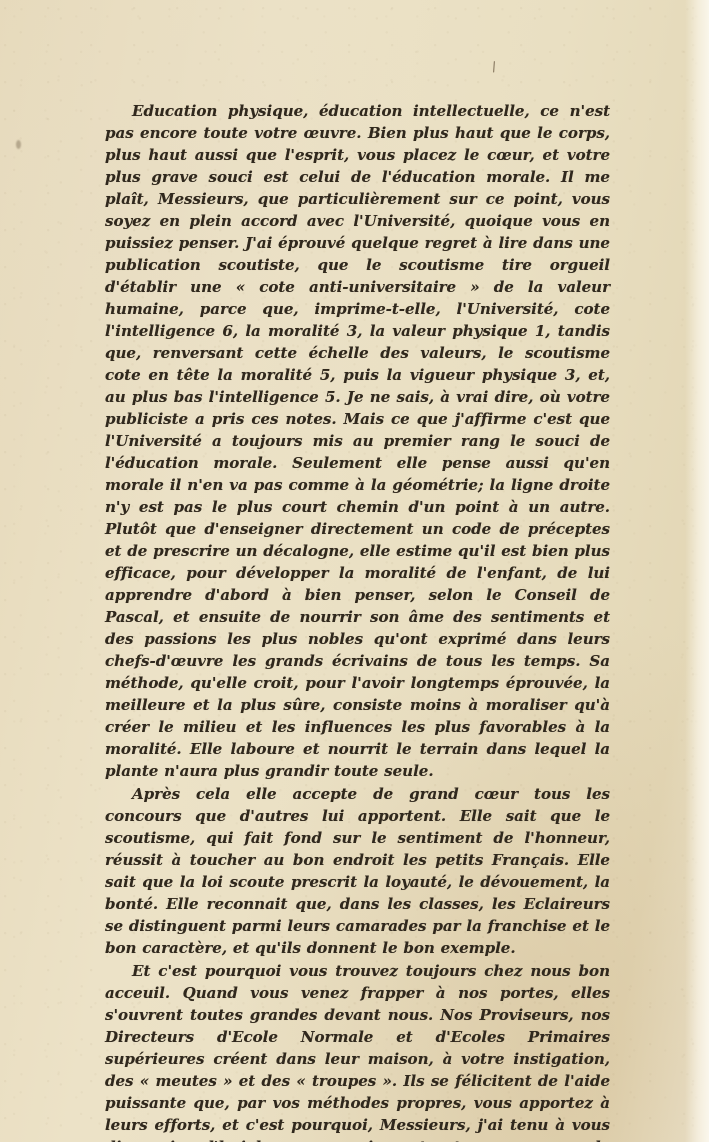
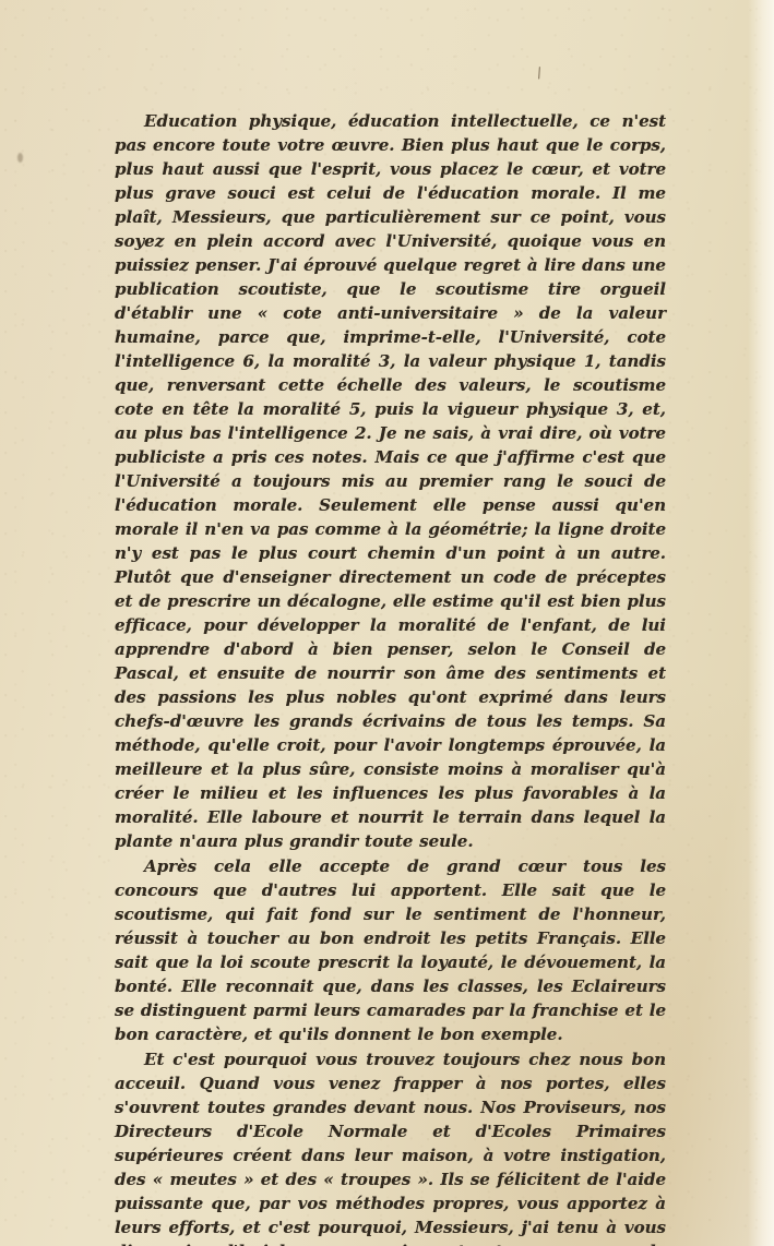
- Education physique, éducation intellectuelle, ce n'est pas encore toute votre œuvre. Bien plus haut que le corps, plus haut aussi que l'esprit, vous placez le cœur, et votre plus grave souci est celui de l'éducation morale. Il me plaît, Messieurs, que particulièrement sur ce point, vous soyez en plein accord avec l'Université, quoique vous en puissiez penser. J'ai éprouvé quelque regret à lire dans une publication scoutiste, que le scoutisme tire orgueil d'établir une « cote anti-universitaire » de la valeur humaine, parce que, imprime-t-elle, l'Université, cote l'intelligence 6, la moralité 3, la valeur physique 1, tandis que, renversant cette échelle des valeurs, le scoutisme cote en tête la moralité 5, puis la vigueur physique 3, et, au plus bas l'intelligence 5. Je ne sais, à vrai dire, où votre publiciste a pris ces notes. Mais ce que j'affirme c'est que l'Université a toujours mis au premier rang le souci de l'éducation morale. Seulement elle pense aussi qu'en morale il n'en va pas comme à la géométrie; la ligne droite n'y est pas le plus court chemin d'un point à un autre. Plutôt que d'enseigner directement un code de préceptes et de prescrire un décalogne, elle estime qu'il est bien plus efficace, pour développer la moralité de l'enfant, de lui apprendre d'abord à bien penser, selon le Conseil de Pascal, et ensuite de nourrir son âme des sentiments et des passions les plus nobles qu'ont exprimé dans leurs chefs-d'œuvre les grands écrivains de tous les temps. Sa méthode, qu'elle croit, pour l'avoir longtemps éprouvée, la meilleure et la plus sûre, consiste moins à moraliser qu'à créer le milieu et les influences les plus favorables à la moralité. Elle laboure et nourrit le terrain dans lequel la plante n'aura plus grandir toute seule.
+ Education physique, éducation intellectuelle, ce n'est pas encore toute votre œuvre. Bien plus haut que le corps, plus haut aussi que l'esprit, vous placez le cœur, et votre plus grave souci est celui de l'éducation morale. Il me plaît, Messieurs, que particulièrement sur ce point, vous soyez en plein accord avec l'Université, quoique vous en puissiez penser. J'ai éprouvé quelque regret à lire dans une publication scoutiste, que le scoutisme tire orgueil d'établir une « cote anti-universitaire » de la valeur humaine, parce que, imprime-t-elle, l'Université, cote l'intelligence 6, la moralité 3, la valeur physique 1, tandis que, renversant cette échelle des valeurs, le scoutisme cote en tête la moralité 5, puis la vigueur physique 3, et, au plus bas l'intelligence 2. Je ne sais, à vrai dire, où votre publiciste a pris ces notes. Mais ce que j'affirme c'est que l'Université a toujours mis au premier rang le souci de l'éducation morale. Seulement elle pense aussi qu'en morale il n'en va pas comme à la géométrie; la ligne droite n'y est pas le plus court chemin d'un point à un autre. Plutôt que d'enseigner directement un code de préceptes et de prescrire un décalogne, elle estime qu'il est bien plus efficace, pour développer la moralité de l'enfant, de lui apprendre d'abord à bien penser, selon le Conseil de Pascal, et ensuite de nourrir son âme des sentiments et des passions les plus nobles qu'ont exprimé dans leurs chefs-d'œuvre les grands écrivains de tous les temps. Sa méthode, qu'elle croit, pour l'avoir longtemps éprouvée, la meilleure et la plus sûre, consiste moins à moraliser qu'à créer le milieu et les influences les plus favorables à la moralité. Elle laboure et nourrit le terrain dans lequel la plante n'aura plus grandir toute seule.
  Après cela elle accepte de grand cœur tous les concours que d'autres lui apportent. Elle sait que le scoutisme, qui fait fond sur le sentiment de l'honneur, réussit à toucher au bon endroit les petits Français. Elle sait que la loi scoute prescrit la loyauté, le dévouement, la bonté. Elle reconnait que, dans les classes, les Eclaireurs se distinguent parmi leurs camarades par la franchise et le bon caractère, et qu'ils donnent le bon exemple.
  Et c'est pourquoi vous trouvez toujours chez nous bon acceuil. Quand vous venez frapper à nos portes, elles s'ouvrent toutes grandes devant nous. Nos Proviseurs, nos Directeurs d'Ecole Normale et d'Ecoles Primaires supérieures créent dans leur maison, à votre instigation, des « meutes » et des « troupes ». Ils se félicitent de l'aide puissante que, par vos méthodes propres, vous apportez à leurs efforts, et c'est pourquoi, Messieurs, j'ai tenu à vous
